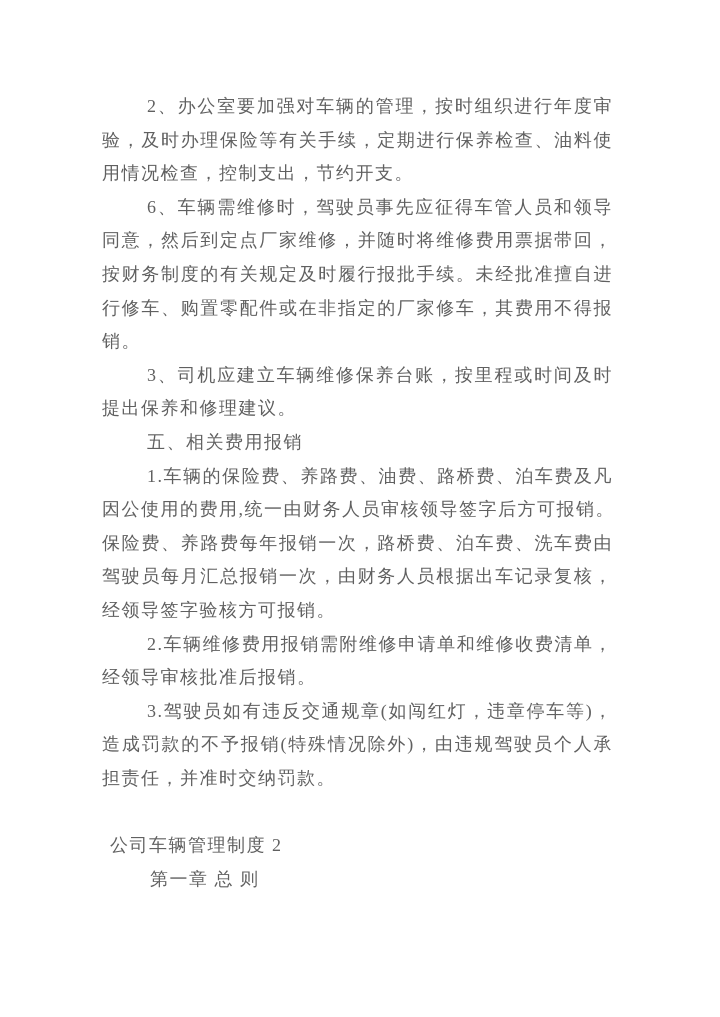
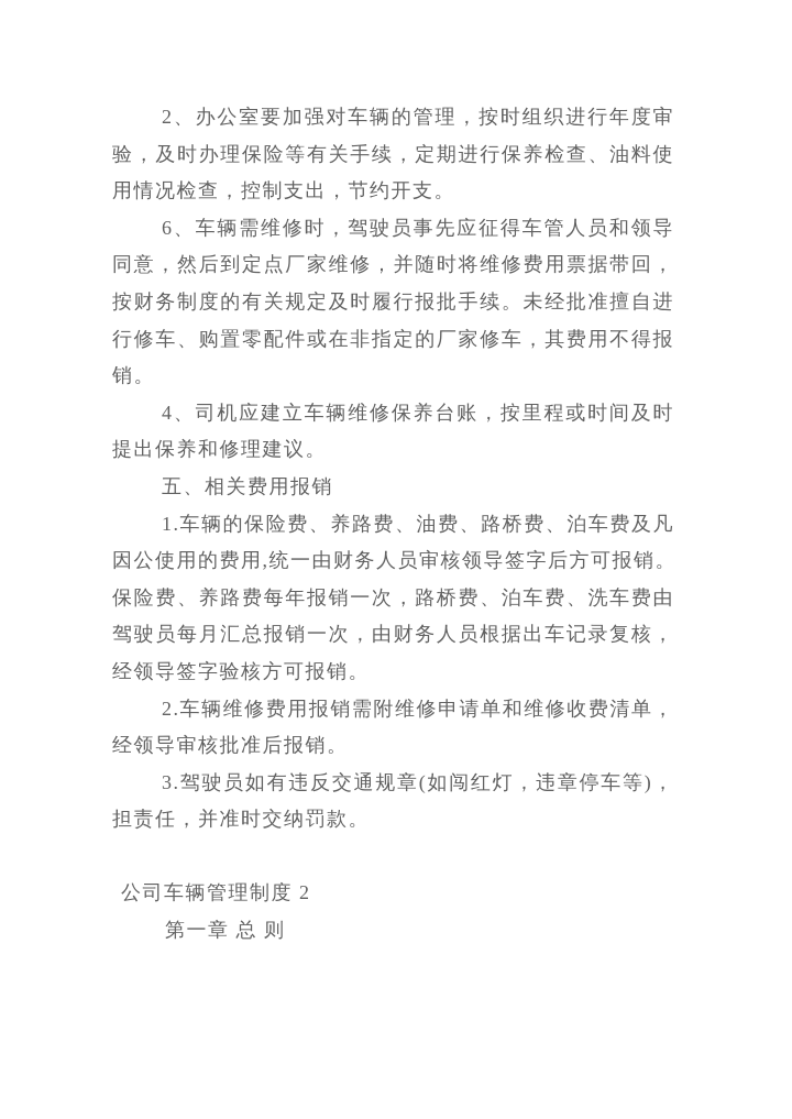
  2、办公室要加强对车辆的管理，按时组织进行年度审
  验，及时办理保险等有关手续，定期进行保养检查、油料使
  用情况检查，控制支出，节约开支。
  6、车辆需维修时，驾驶员事先应征得车管人员和领导
  同意，然后到定点厂家维修，并随时将维修费用票据带回，
  按财务制度的有关规定及时履行报批手续。未经批准擅自进
  行修车、购置零配件或在非指定的厂家修车，其费用不得报
  销。
- 3、司机应建立车辆维修保养台账，按里程或时间及时
+ 4、司机应建立车辆维修保养台账，按里程或时间及时
  提出保养和修理建议。
  五、相关费用报销
  1.车辆的保险费、养路费、油费、路桥费、泊车费及凡
  因公使用的费用,统一由财务人员审核领导签字后方可报销。
  保险费、养路费每年报销一次，路桥费、泊车费、洗车费由
  驾驶员每月汇总报销一次，由财务人员根据出车记录复核，
  经领导签字验核方可报销。
  2.车辆维修费用报销需附维修申请单和维修收费清单，
  经领导审核批准后报销。
  3.驾驶员如有违反交通规章(如闯红灯，违章停车等)，
- 造成罚款的不予报销(特殊情况除外)，由违规驾驶员个人承
  担责任，并准时交纳罚款。
  公司车辆管理制度 2
  第一章 总 则
